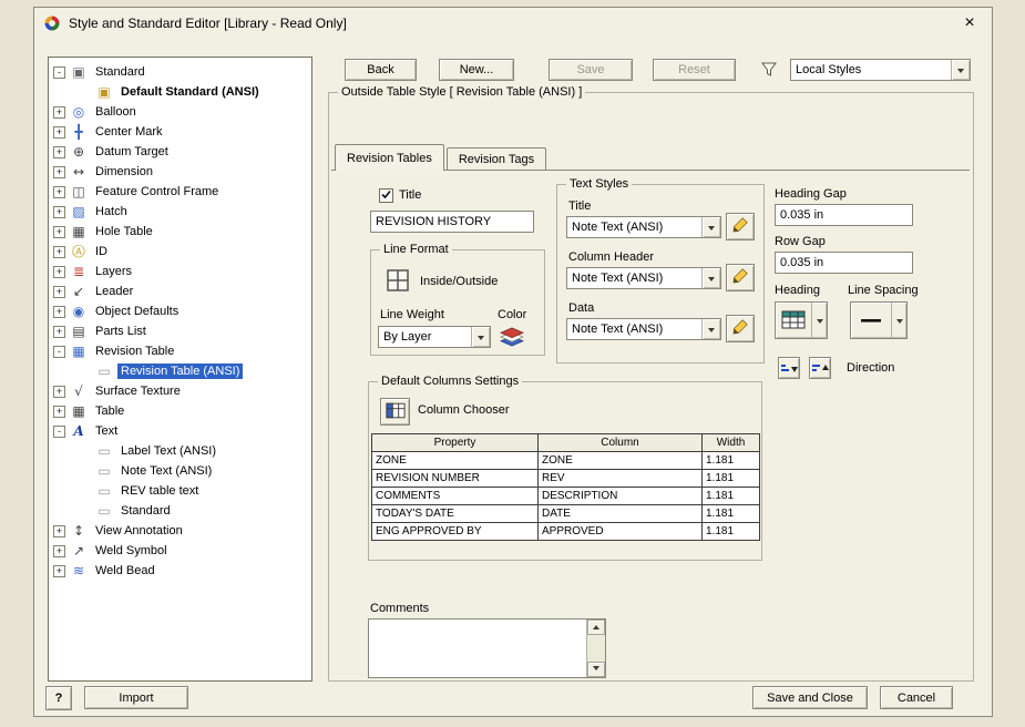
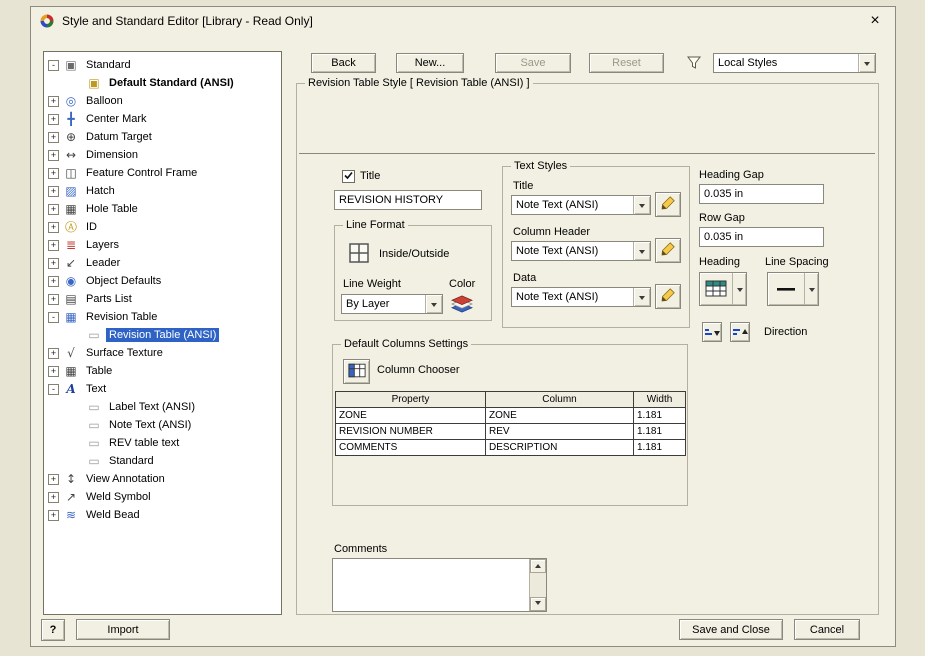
  Style and Standard Editor [Library - Read Only]
  ×
  -
  ▣
  Standard
  ▣
  Default Standard (ANSI)
  +
  ◎
  Balloon
  +
  ╋
  Center Mark
  +
  ⊕
  Datum Target
  +
  ↔
  Dimension
  +
  ◫
  Feature Control Frame
  +
  ▨
  Hatch
  +
  ▦
  Hole Table
  +
  Ⓐ
  ID
  +
  ≣
  Layers
  +
  ↙
  Leader
  +
  ◉
  Object Defaults
  +
  ▤
  Parts List
  -
  ▦
  Revision Table
  ▭
  Revision Table (ANSI)
  +
  √
  Surface Texture
  +
  ▦
  Table
  -
  A
  Text
  ▭
  Label Text (ANSI)
  ▭
  Note Text (ANSI)
  ▭
  REV table text
  ▭
  Standard
  +
  ↕
  View Annotation
  +
  ↗
  Weld Symbol
  +
  ≋
  Weld Bead
  Back
  New...
  Save
  Reset
  Local Styles
- Outside Table Style [ Revision Table (ANSI) ]
+ Revision Table Style [ Revision Table (ANSI) ]
- Revision Tables
- Revision Tags
  Title
  REVISION HISTORY
  Line Format
  Inside/Outside
  Line Weight
  Color
  By Layer
  Text Styles
  Title
  Note Text (ANSI)
  Column Header
  Note Text (ANSI)
  Data
  Note Text (ANSI)
  Heading Gap
  0.035 in
  Row Gap
  0.035 in
  Heading
  Line Spacing
  Direction
  Default Columns Settings
  Column Chooser
  Property	Column	Width
  ZONE	ZONE	1.181
  REVISION NUMBER	REV	1.181
  COMMENTS	DESCRIPTION	1.181
- TODAY'S DATE	DATE	1.181
- ENG APPROVED BY	APPROVED	1.181
  Comments
  ?
  Import
  Save and Close
  Cancel
